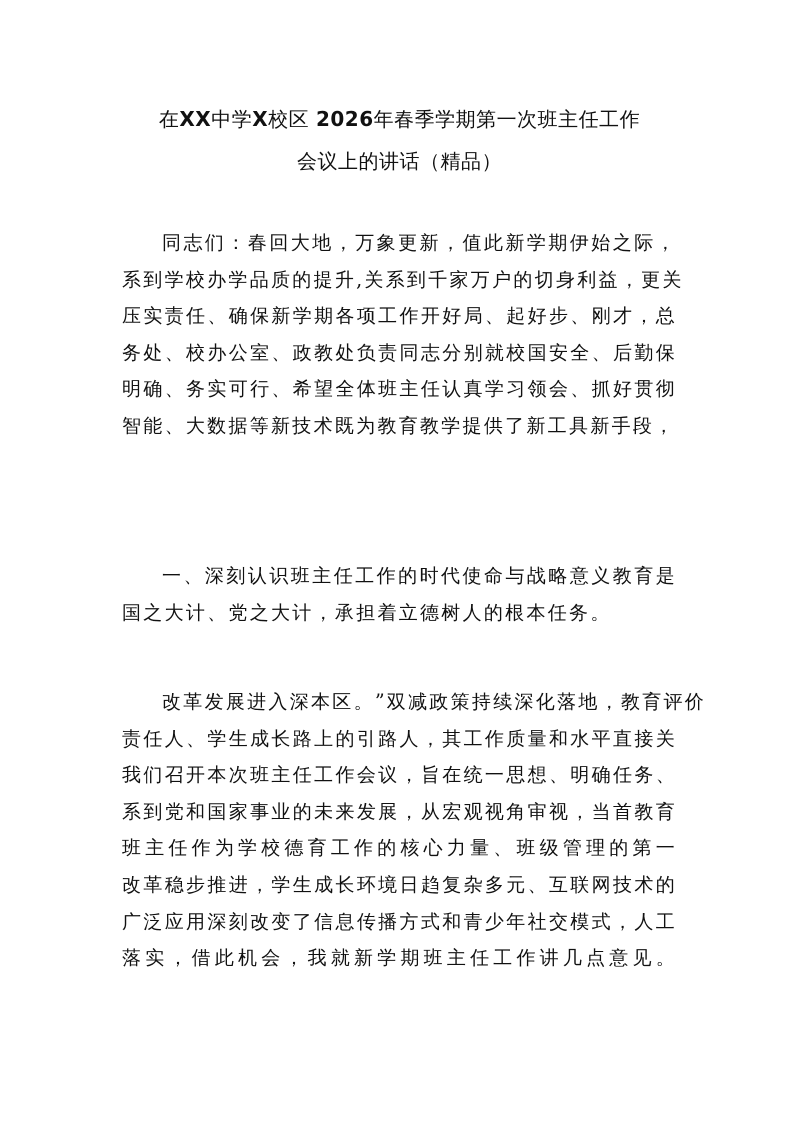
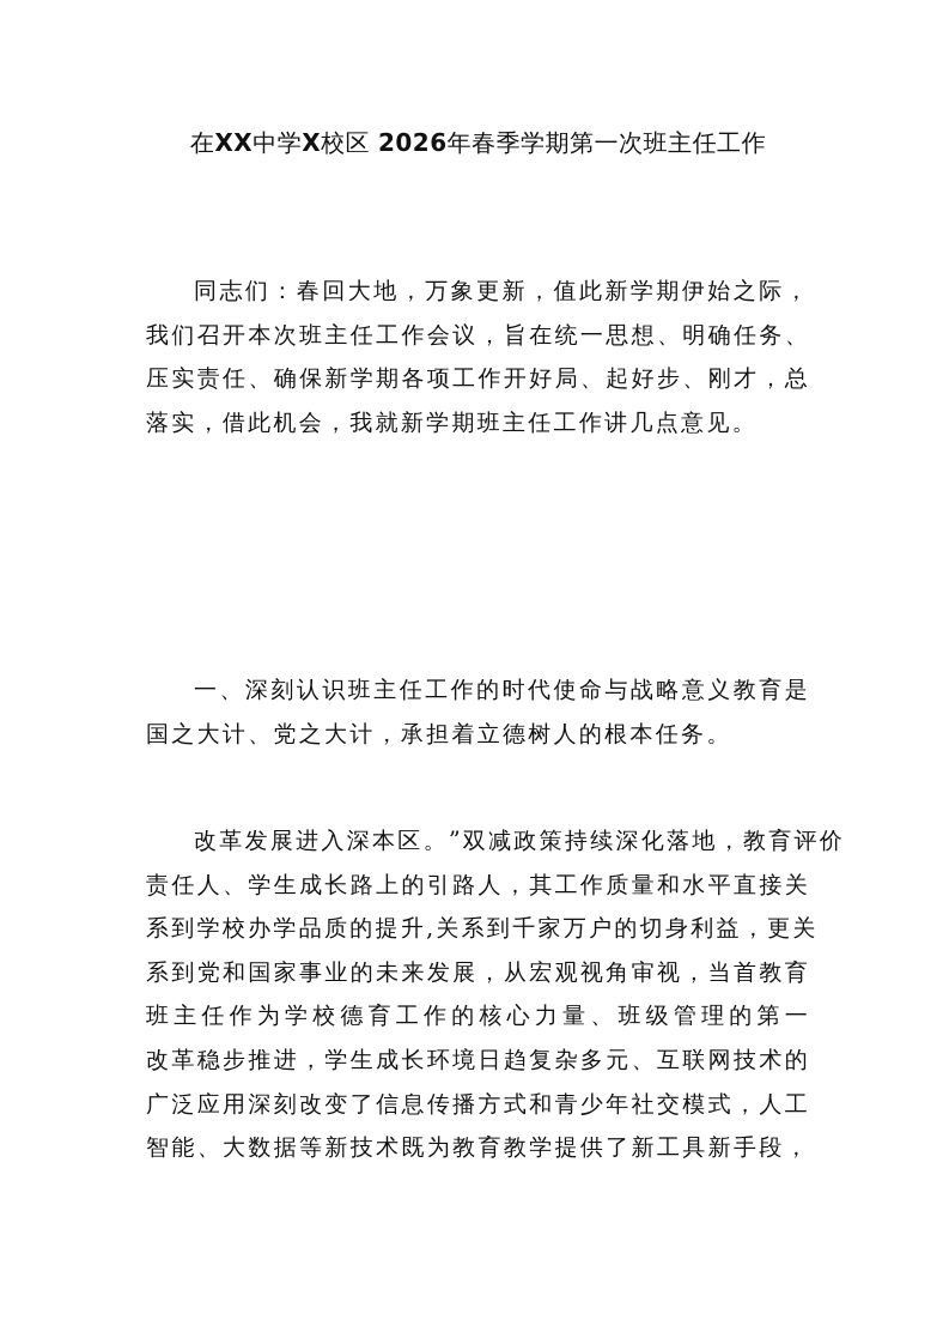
  在XX中学X校区 2026年春季学期第一次班主任工作
- 会议上的讲话（精品）
  同志们：春回大地，万象更新，值此新学期伊始之际，
- 系到学校办学品质的提升,关系到千家万户的切身利益，更关
+ 我们召开本次班主任工作会议，旨在统一思想、明确任务、
  压实责任、确保新学期各项工作开好局、起好步、刚才，总
- 务处、校办公室、政教处负责同志分别就校国安全、后勤保
- 明确、务实可行、希望全体班主任认真学习领会、抓好贯彻
- 智能、大数据等新技术既为教育教学提供了新工具新手段，
+ 落实，借此机会，我就新学期班主任工作讲几点意见。
  一、深刻认识班主任工作的时代使命与战略意义教育是
  国之大计、党之大计，承担着立德树人的根本任务。
  改革发展进入深本区。”双减政策持续深化落地，教育评价
  责任人、学生成长路上的引路人，其工作质量和水平直接关
- 我们召开本次班主任工作会议，旨在统一思想、明确任务、
+ 系到学校办学品质的提升,关系到千家万户的切身利益，更关
  系到党和国家事业的未来发展，从宏观视角审视，当首教育
  班主任作为学校德育工作的核心力量、班级管理的第一
  改革稳步推进，学生成长环境日趋复杂多元、互联网技术的
  广泛应用深刻改变了信息传播方式和青少年社交模式，人工
- 落实，借此机会，我就新学期班主任工作讲几点意见。
+ 智能、大数据等新技术既为教育教学提供了新工具新手段，
